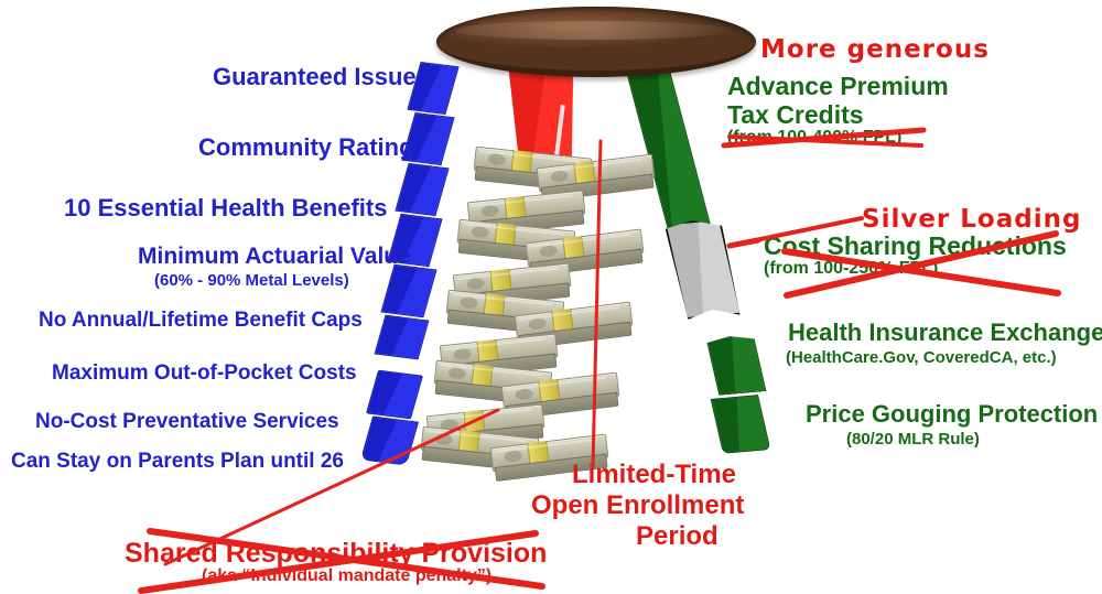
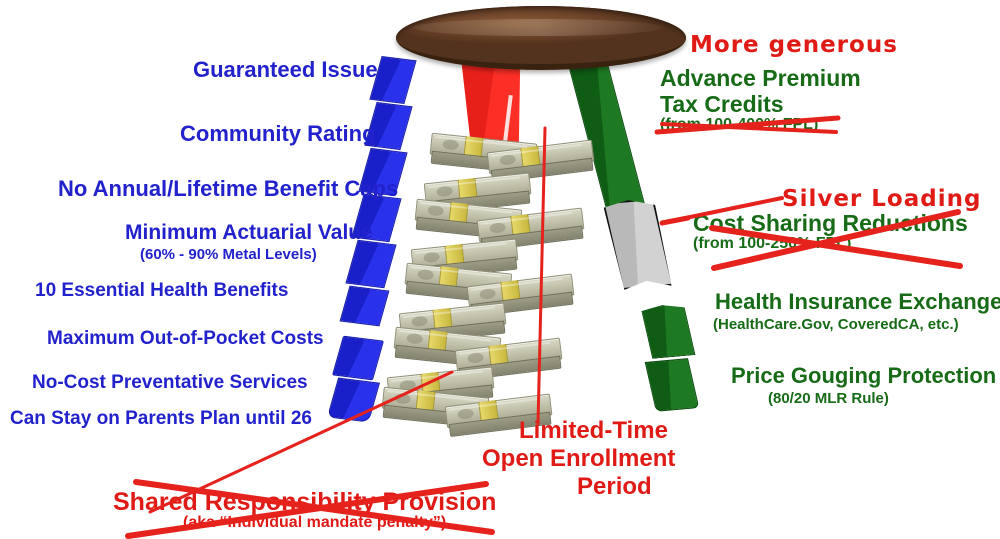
  Guaranteed Issue
  Community Rating
- 10 Essential Health Benefits
+ No Annual/Lifetime Benefit Caps
  Minimum Actuarial Value
  (60% - 90% Metal Levels)
- No Annual/Lifetime Benefit Caps
+ 10 Essential Health Benefits
  Maximum Out-of-Pocket Costs
  No-Cost Preventative Services
  Can Stay on Parents Plan until 26
  More generous
  Advance Premium
  Tax Credits
  Silver Loading
  Cost Sharing Reduions
  (from 100-250L)
  Health Insurance Exchange
  (HealthCare.Gov, CoveredCA, etc.)
  Price Gouging Protection
  (80/20 MLR Rule)
  Limited-Time
  Open Enrollment
  Period
  Shared Ressibi Provision
